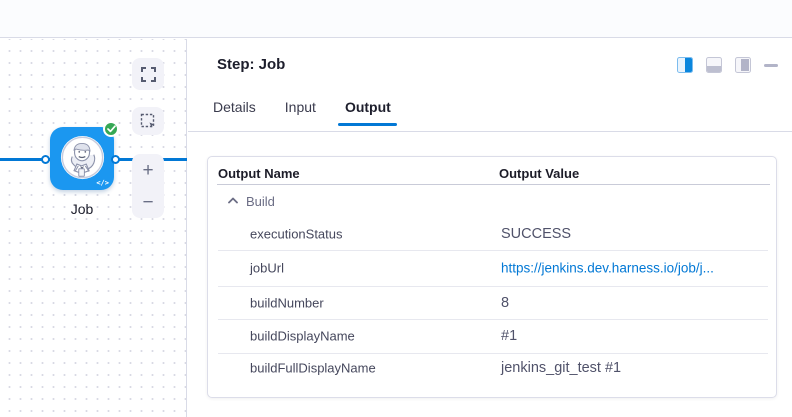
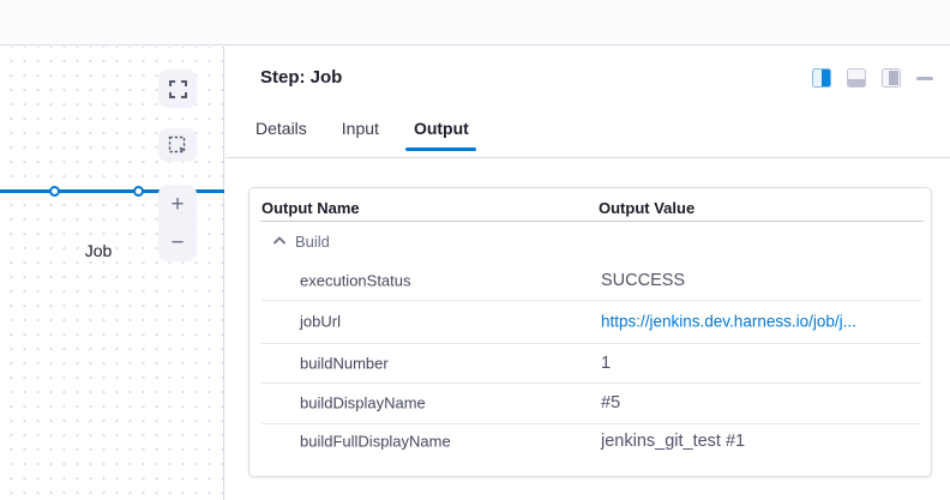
- </>
  Job
  +
  −
  Step: Job
  Details
  Input
  Output
  Output Name
  Output Value
  Build
  executionStatus
  SUCCESS
  jobUrl
  https://jenkins.dev.harness.io/job/j...
  buildNumber
- 8
+ 1
  buildDisplayName
- #1
+ #5
  buildFullDisplayName
  jenkins_git_test #1
